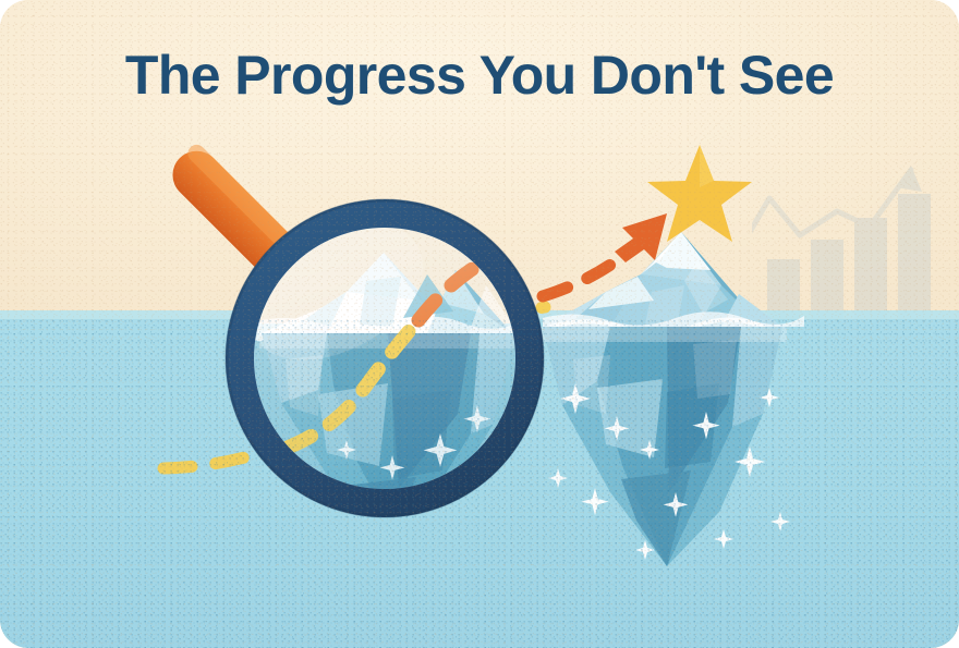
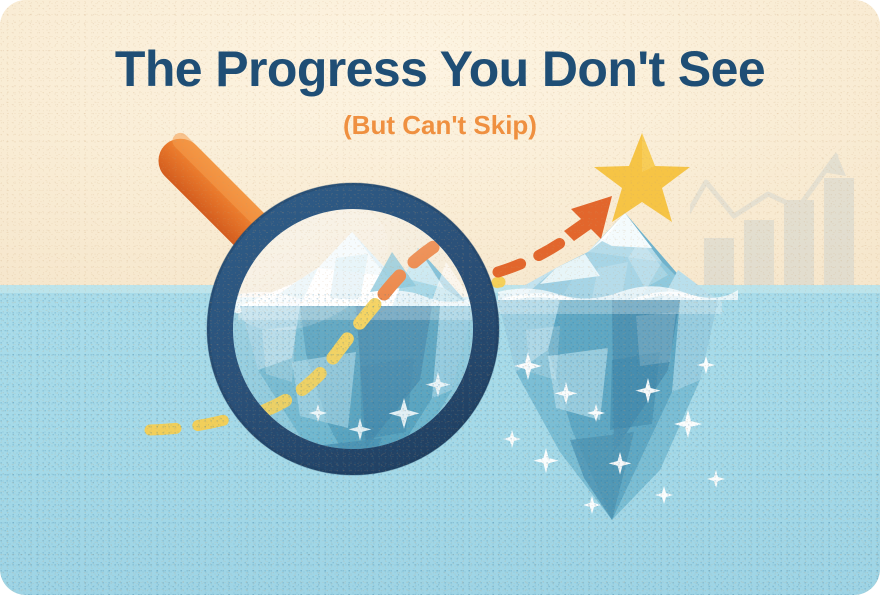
  The Progress You Don't See
+ (But Can't Skip)
